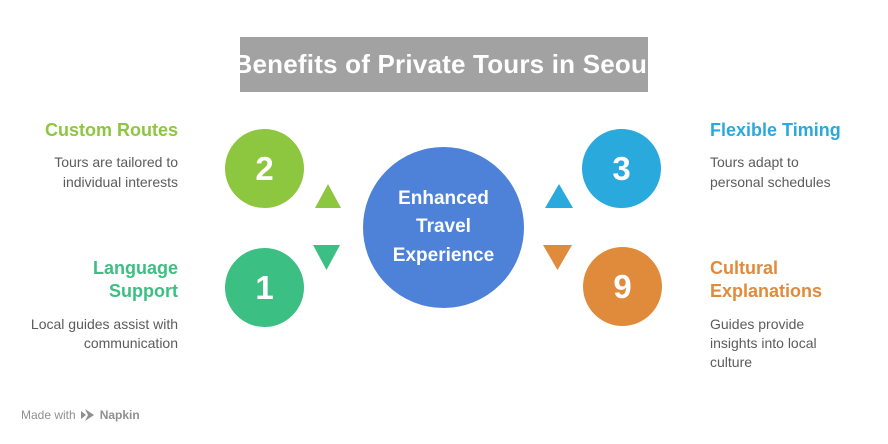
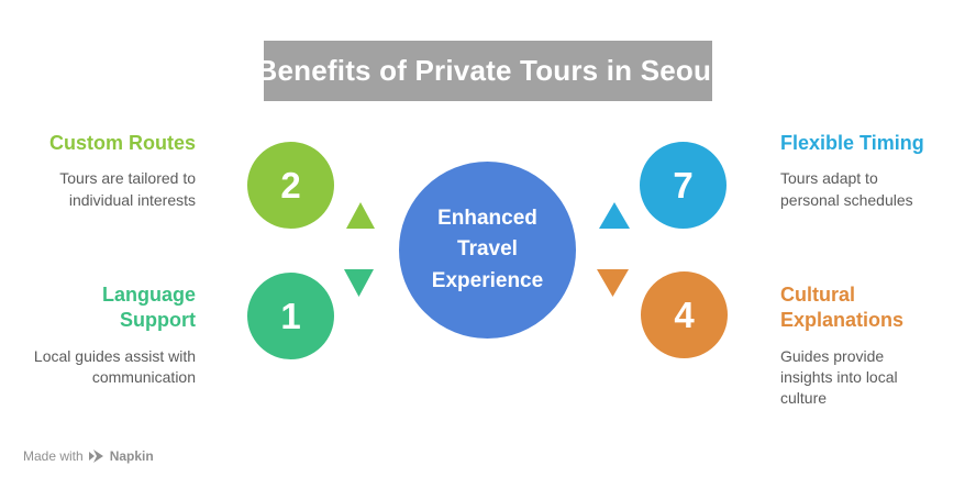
  Benefits of Private Tours in Seoul
  Custom Routes
  Tours are tailored to individual interests
  2
  Language Support
  Local guides assist with communication
  1
  Enhanced Travel Experience
  Flexible Timing
  Tours adapt to personal schedules
- 3
+ 7
  Cultural Explanations
  Guides provide insights into local culture
- 9
+ 4
  Made with
  Napkin
